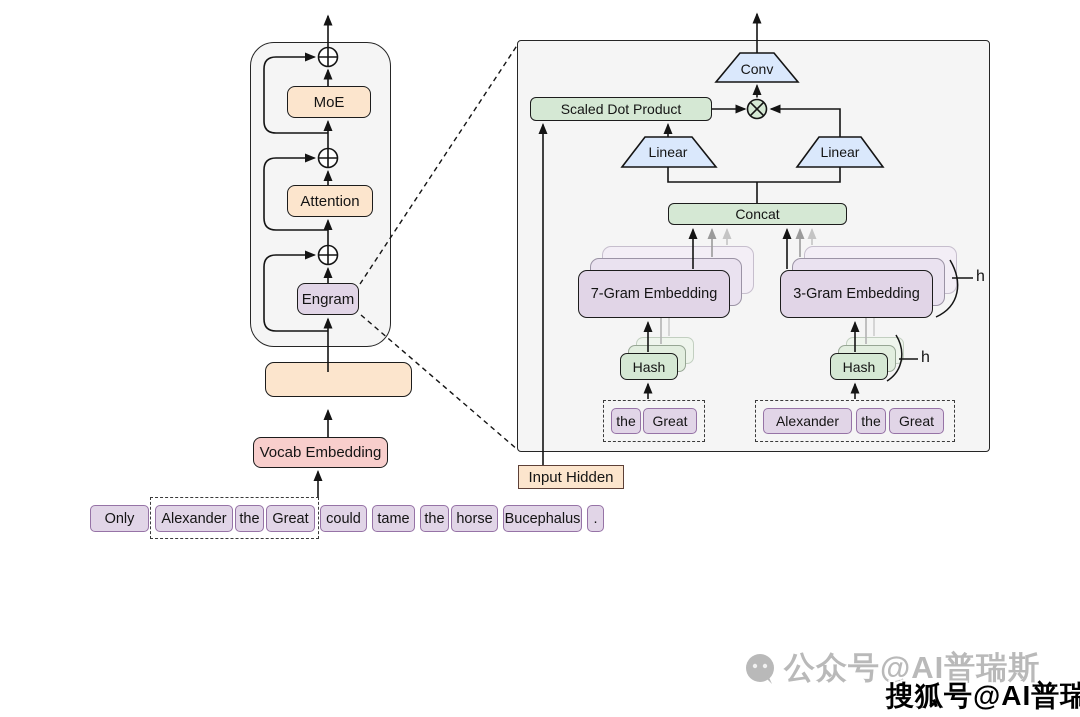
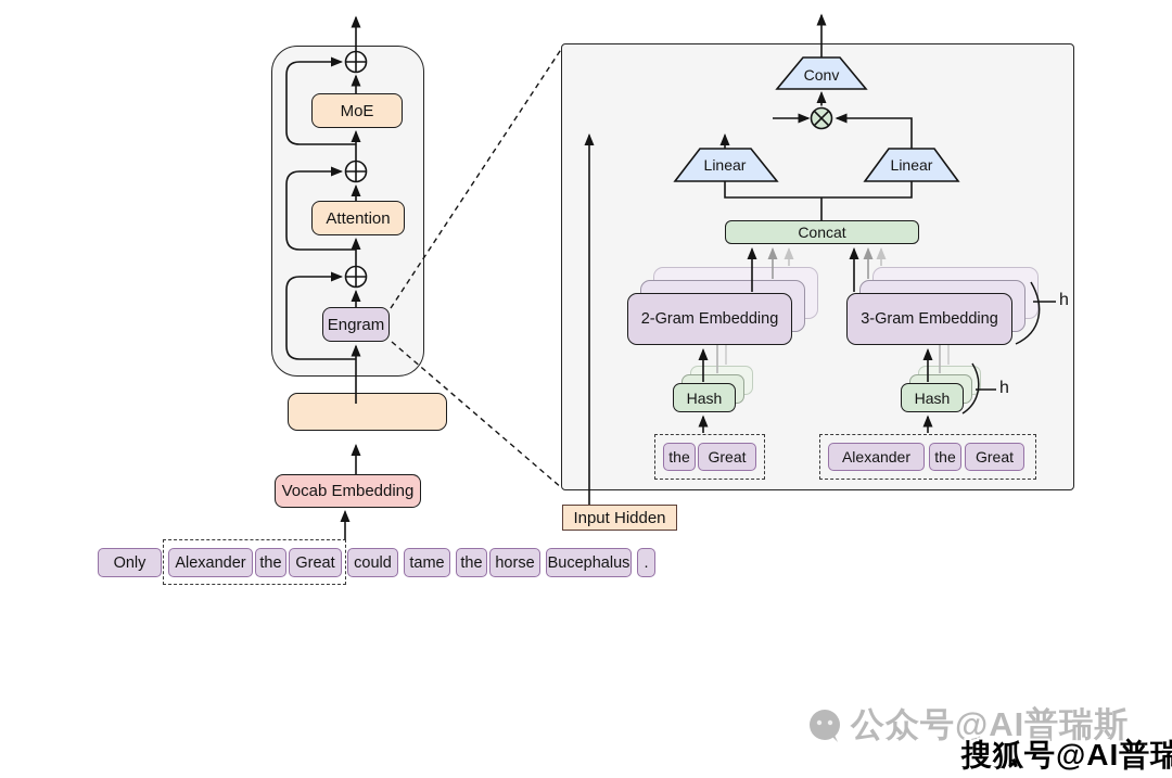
  MoE
  Attention
  Engram
  Vocab Embedding
  Only
  Alexander
  the
  Great
  could
  tame
  the
  horse
  Bucephalus
  .
  Conv
- Scaled Dot Product
  Linear
  Linear
  Concat
- 7-Gram Embedding
+ 2-Gram Embedding
  3-Gram Embedding
  h
  Hash
  Hash
  h
  the
  Great
  Alexander
  the
  Great
  Input Hidden
  公众号@AI普瑞斯
  搜狐号@AI普瑞
